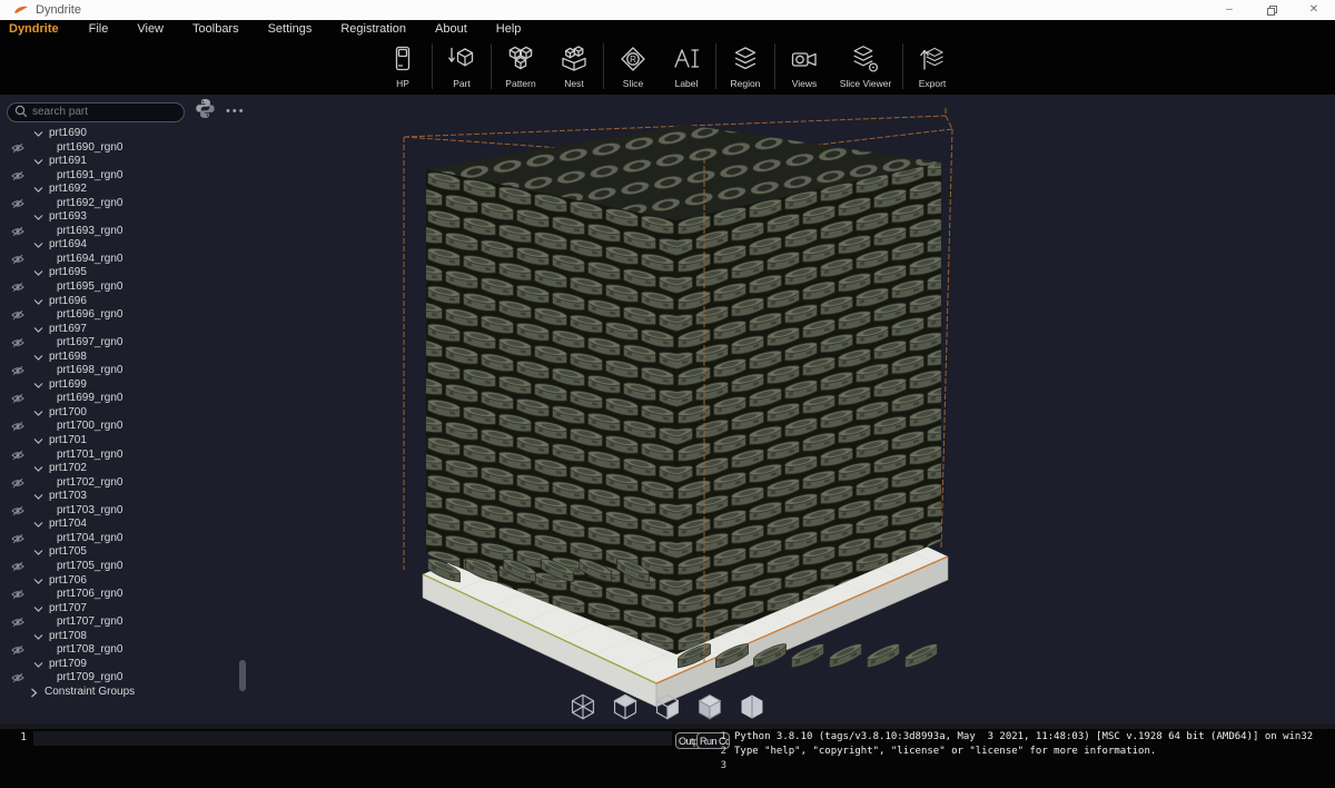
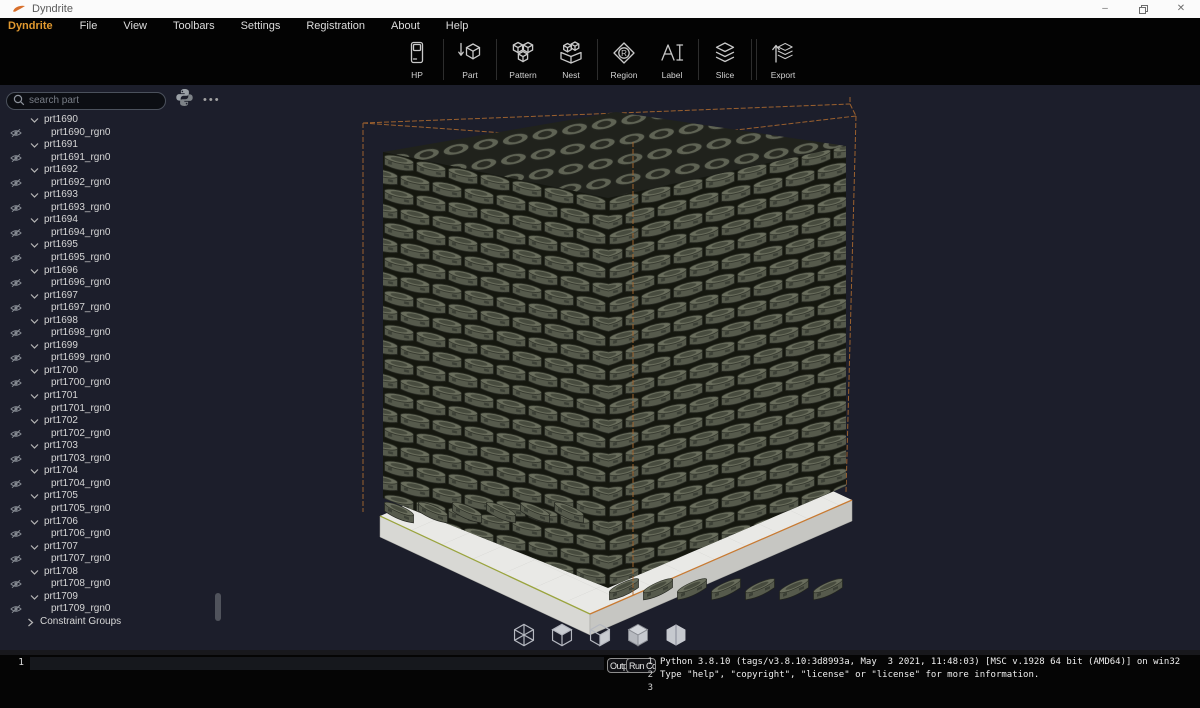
  Dyndrite
  –
  ✕
  Dyndrite
  File
  View
  Toolbars
  Settings
  Registration
  About
  Help
  HP
  Part
  Pattern
  Nest
  R
- Slice
+ Region
  Label
- Region
+ Slice
- Views
- Slice Viewer
  Export
  search part
  •••
  prt1690
  prt1690_rgn0
  prt1691
  prt1691_rgn0
  prt1692
  prt1692_rgn0
  prt1693
  prt1693_rgn0
  prt1694
  prt1694_rgn0
  prt1695
  prt1695_rgn0
  prt1696
  prt1696_rgn0
  prt1697
  prt1697_rgn0
  prt1698
  prt1698_rgn0
  prt1699
  prt1699_rgn0
  prt1700
  prt1700_rgn0
  prt1701
  prt1701_rgn0
  prt1702
  prt1702_rgn0
  prt1703
  prt1703_rgn0
  prt1704
  prt1704_rgn0
  prt1705
  prt1705_rgn0
  prt1706
  prt1706_rgn0
  prt1707
  prt1707_rgn0
  prt1708
  prt1708_rgn0
  prt1709
  prt1709_rgn0
  Constraint Groups
  1
  Run Co
  1 Python 3.8.10 (tags/v3.8.10:3d8993a, May 3 2021, 11:48:03) [MSC v.1928 64 bit (AMD64)] on win32
  2 Type "help", "copyright", "license" or "license" for more information.
  3
